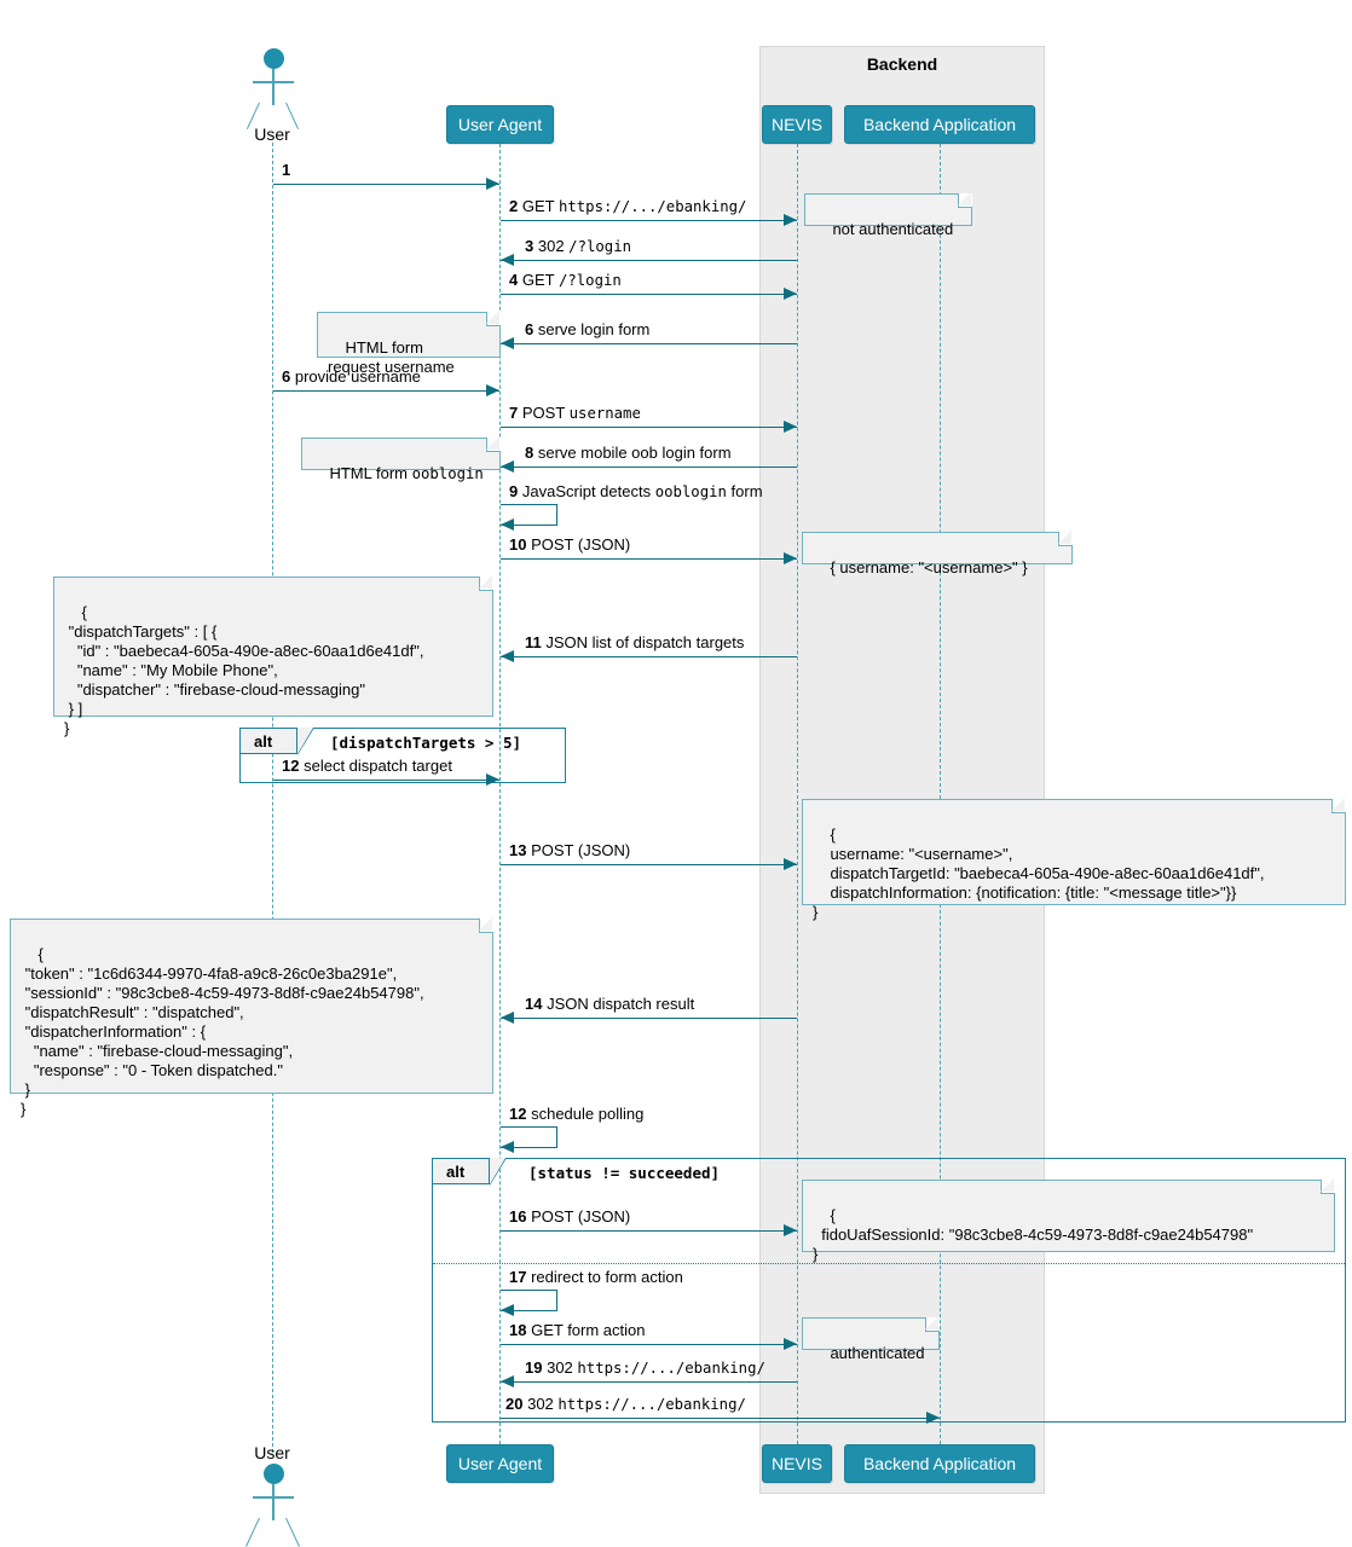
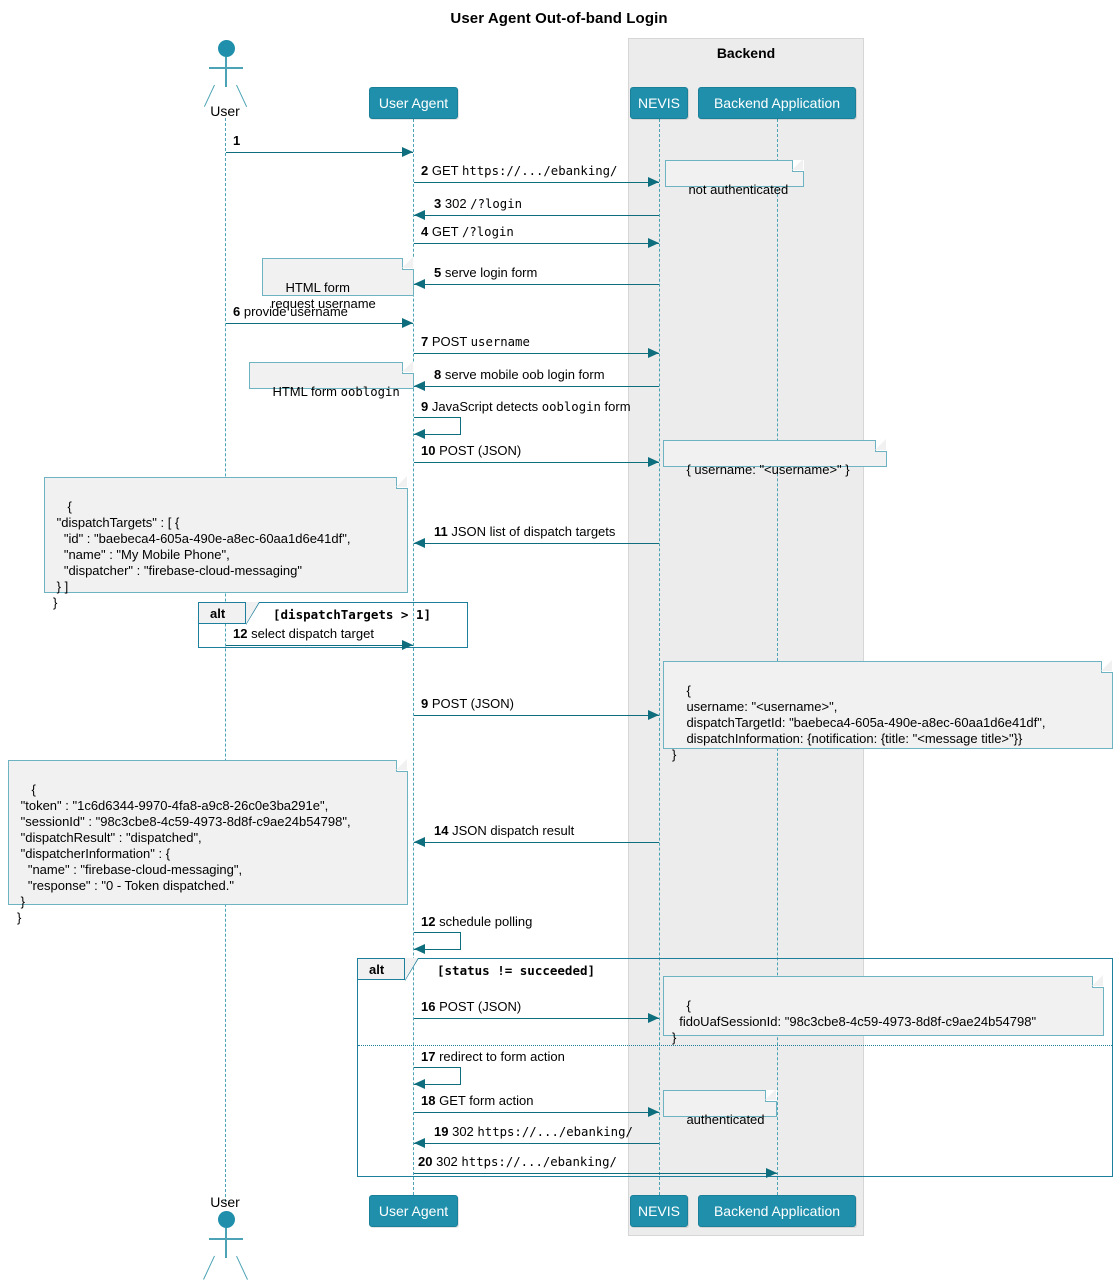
+ User Agent Out-of-band Login
  Backend
  User
  User
  User Agent
  NEVIS
  Backend Application
  User Agent
  NEVIS
  Backend Application
  1
  2 GET https://.../ebanking/
  not authenticated
  3 302 /?login
  4 GET /?login
  HTML form
  request username
- 6 serve login form
+ 5 serve login form
  6 provide username
  7 POST username
  HTML form ooblogin
  8 serve mobile oob login form
  9 JavaScript detects ooblogin form
  10 POST (JSON)
  { username: "<username>" }
  {
  "dispatchTargets" : [ {
  "id" : "baebeca4-605a-490e-a8ec-60aa1d6e41df",
  "name" : "My Mobile Phone",
  "dispatcher" : "firebase-cloud-messaging"
  } ]
  }
  11 JSON list of dispatch targets
  alt
- [dispatchTargets > 5]
+ [dispatchTargets > 1]
  12 select dispatch target
  {
  username: "<username>",
  dispatchTargetId: "baebeca4-605a-490e-a8ec-60aa1d6e41df",
  dispatchInformation: {notification: {title: "<message title>"}}
  }
- 13 POST (JSON)
+ 9 POST (JSON)
  {
  "token" : "1c6d6344-9970-4fa8-a9c8-26c0e3ba291e",
  "sessionId" : "98c3cbe8-4c59-4973-8d8f-c9ae24b54798",
  "dispatchResult" : "dispatched",
  "dispatcherInformation" : {
  "name" : "firebase-cloud-messaging",
  "response" : "0 - Token dispatched."
  }
  }
  14 JSON dispatch result
  12 schedule polling
  alt
  [status != succeeded]
  16 POST (JSON)
  {
  fidoUafSessionId: "98c3cbe8-4c59-4973-8d8f-c9ae24b54798"
  }
  17 redirect to form action
  18 GET form action
  authenticated
  19 302 https://.../ebanking/
  20 302 https://.../ebanking/
